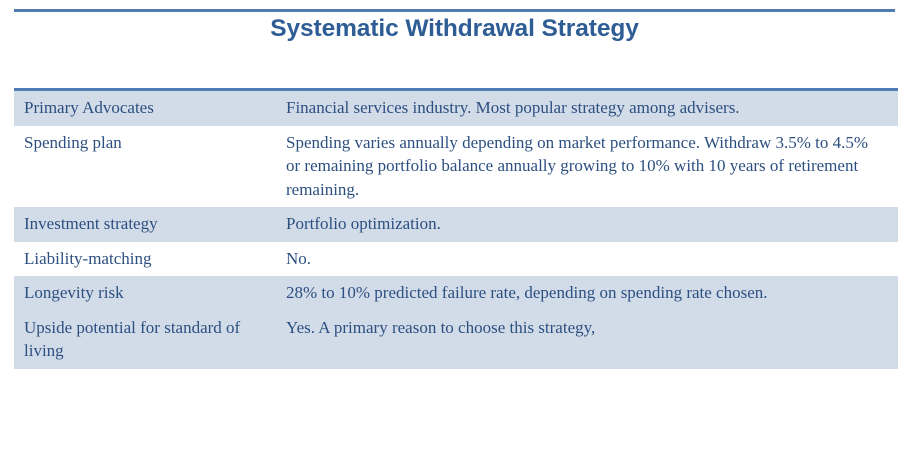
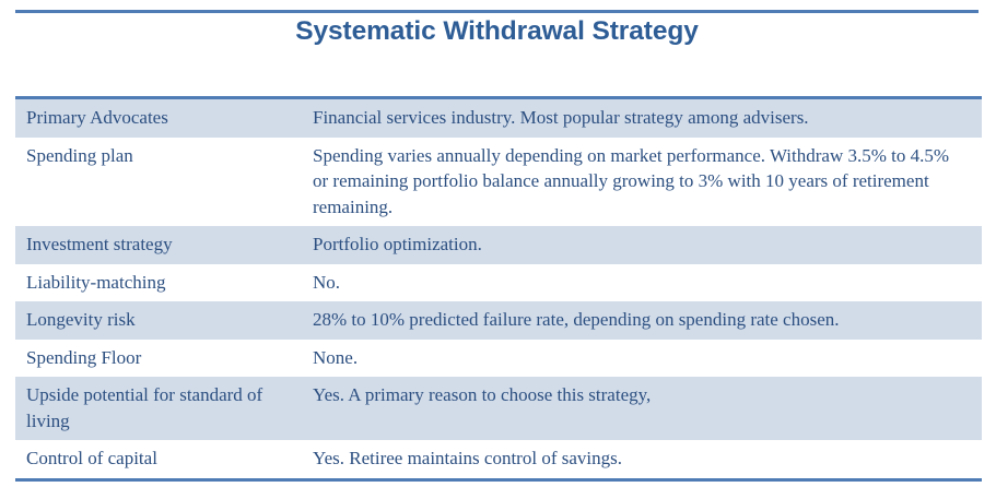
  Systematic Withdrawal Strategy
  Primary Advocates	Financial services industry. Most popular strategy among advisers.
- Spending plan	Spending varies annually depending on market performance. Withdraw 3.5% to 4.5% or remaining portfolio balance annually growing to 10% with 10 years of retirement remaining.
+ Spending plan	Spending varies annually depending on market performance. Withdraw 3.5% to 4.5% or remaining portfolio balance annually growing to 3% with 10 years of retirement remaining.
  Investment strategy	Portfolio optimization.
  Liability-matching	No.
  Longevity risk	28% to 10% predicted failure rate, depending on spending rate chosen.
+ Spending Floor	None.
  Upside potential for standard of living	Yes. A primary reason to choose this strategy,
+ Control of capital	Yes. Retiree maintains control of savings.
